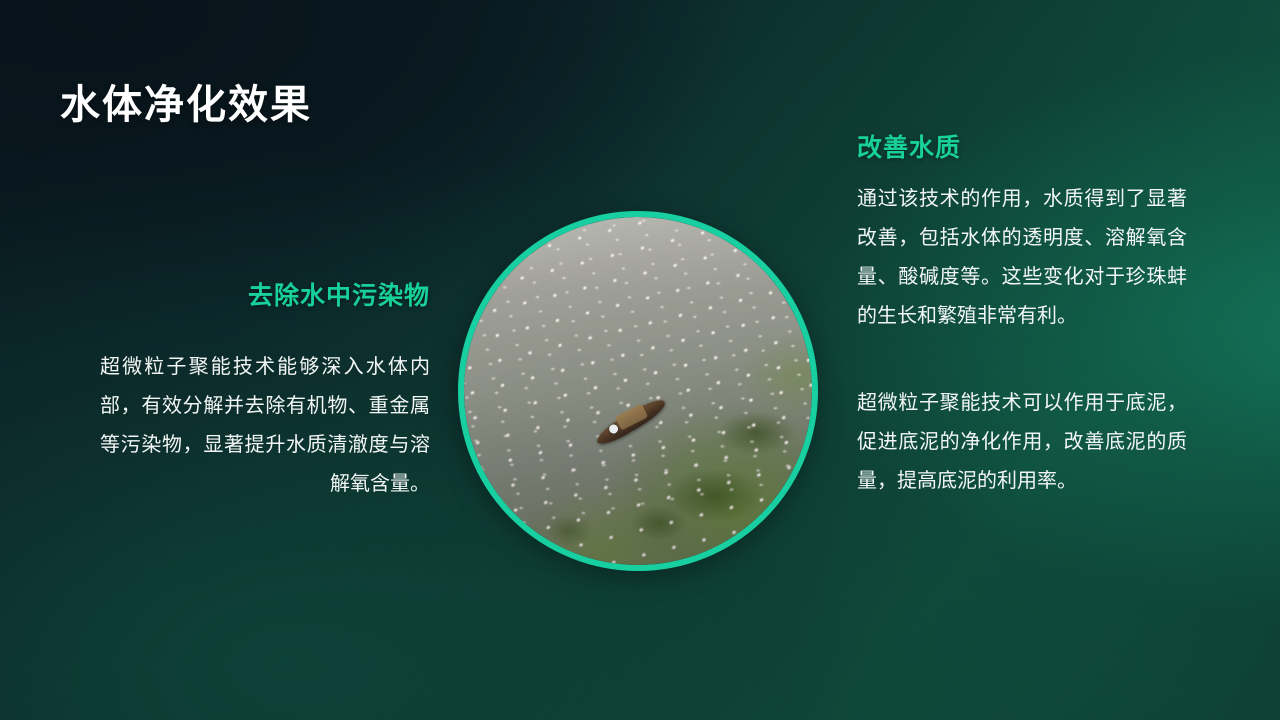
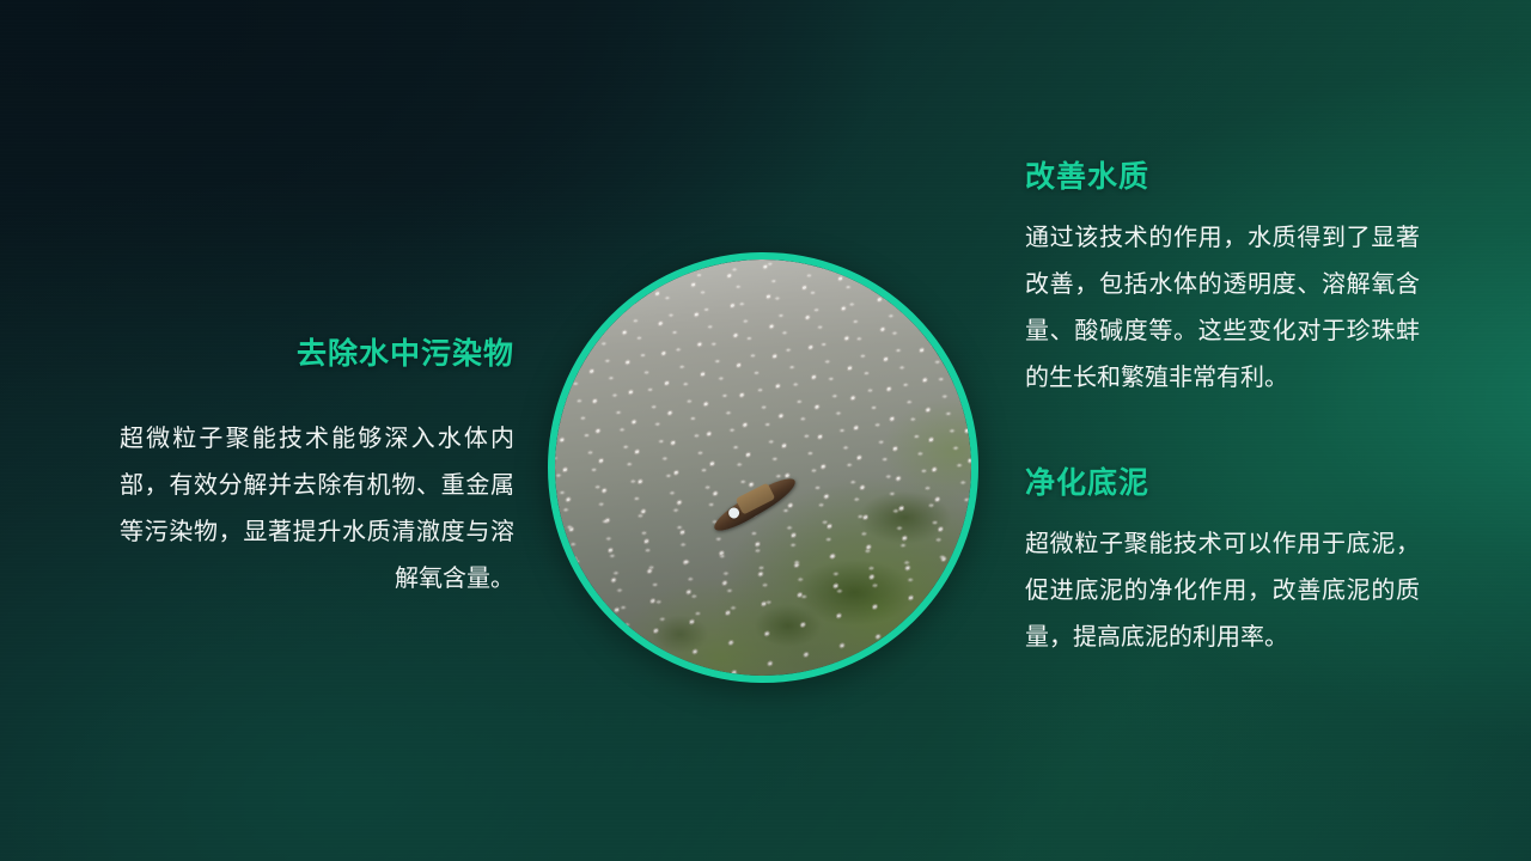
- 水体净化效果
  去除水中污染物
  超微粒子聚能技术能够深入水体内部，有效分解并去除有机物、重金属等污染物，显著提升水质清澈度与溶解氧含量。
  改善水质
  通过该技术的作用，水质得到了显著改善，包括水体的透明度、溶解氧含量、酸碱度等。这些变化对于珍珠蚌的生长和繁殖非常有利。
+ 净化底泥
  超微粒子聚能技术可以作用于底泥，促进底泥的净化作用，改善底泥的质量，提高底泥的利用率。
